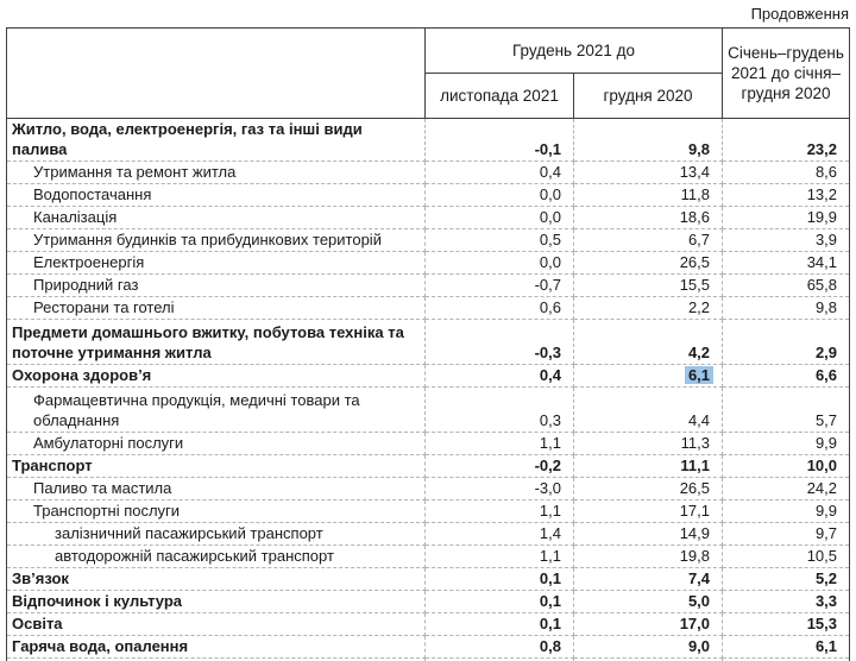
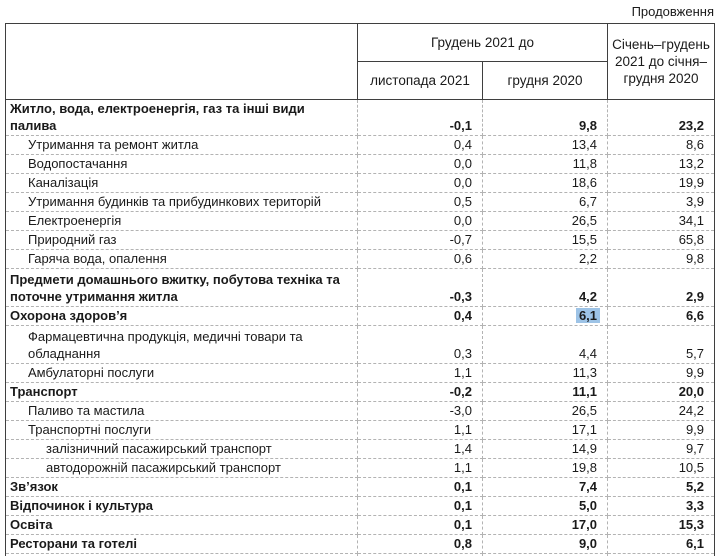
  Продовження
  	Грудень 2021 до	Січень–грудень 2021 до січня–грудня 2020
  листопада 2021	грудня 2020
  Житло, вода, електроенергія, газ та інші види палива	-0,1	9,8	23,2
  Утримання та ремонт житла	0,4	13,4	8,6
  Водопостачання	0,0	11,8	13,2
  Каналізація	0,0	18,6	19,9
  Утримання будинків та прибудинкових територій	0,5	6,7	3,9
  Електроенергія	0,0	26,5	34,1
  Природний газ	-0,7	15,5	65,8
- Ресторани та готелі	0,6	2,2	9,8
+ Гаряча вода, опалення	0,6	2,2	9,8
  Предмети домашнього вжитку, побутова техніка та поточне утримання житла	-0,3	4,2	2,9
  Охорона здоров’я	0,4	6,1	6,6
  Фармацевтична продукція, медичні товари та обладнання	0,3	4,4	5,7
  Амбулаторні послуги	1,1	11,3	9,9
- Транспорт	-0,2	11,1	10,0
+ Транспорт	-0,2	11,1	20,0
  Паливо та мастила	-3,0	26,5	24,2
  Транспортні послуги	1,1	17,1	9,9
  залізничний пасажирський транспорт	1,4	14,9	9,7
  автодорожній пасажирський транспорт	1,1	19,8	10,5
  Зв’язок	0,1	7,4	5,2
  Відпочинок і культура	0,1	5,0	3,3
  Освіта	0,1	17,0	15,3
- Гаряча вода, опалення	0,8	9,0	6,1
+ Ресторани та готелі	0,8	9,0	6,1
